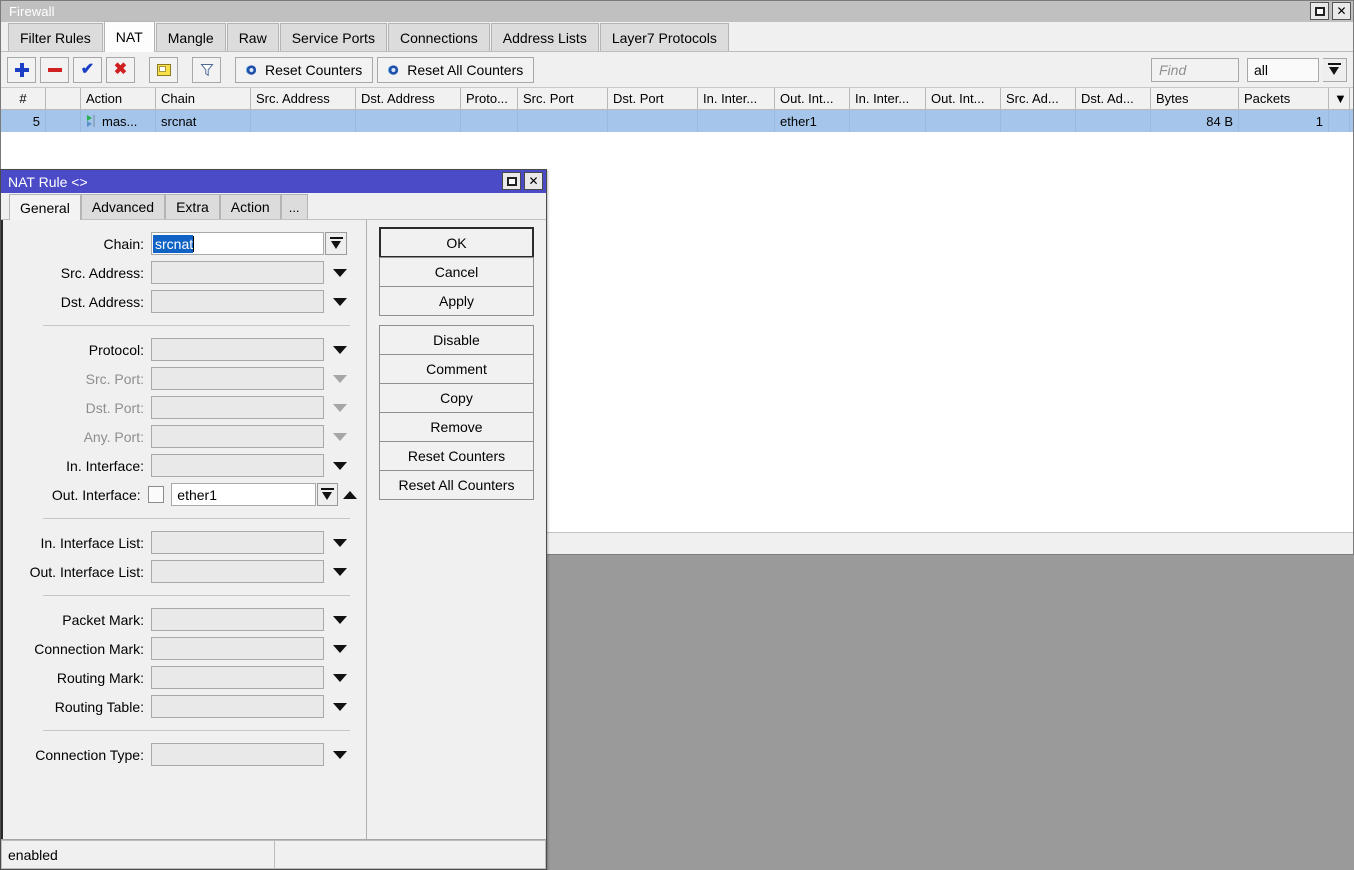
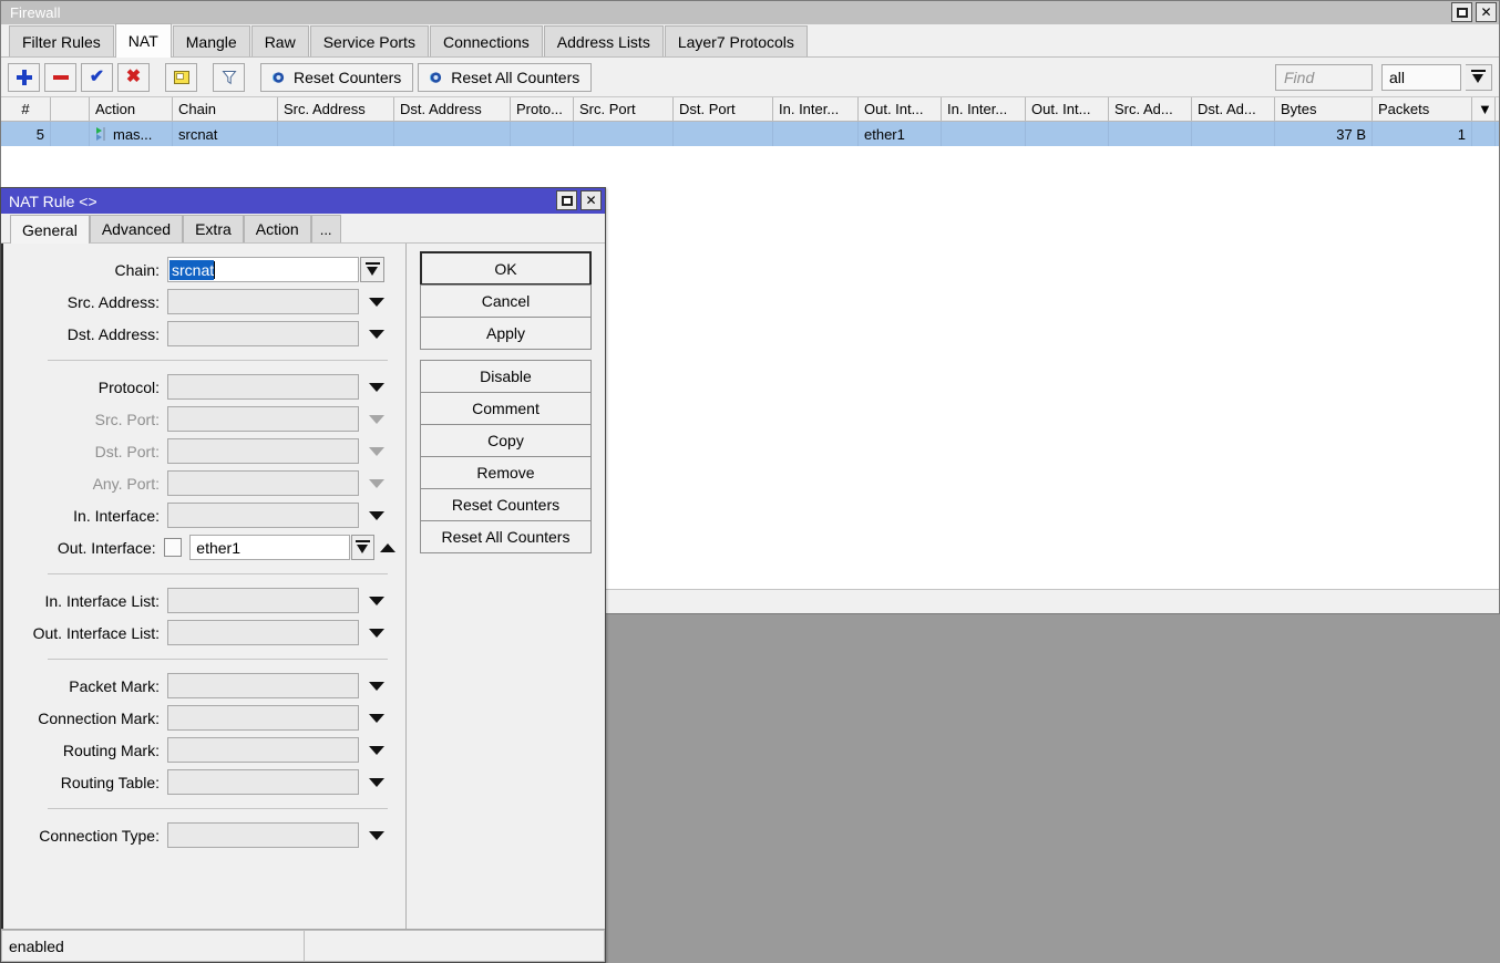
  Firewall
  ✕
  Filter Rules
  NAT
  Mangle
  Raw
  Service Ports
  Connections
  Address Lists
  Layer7 Protocols
  ✔
  ✖
  Reset Counters
  Reset All Counters
  Find
  all
  #
  Action
  Chain
  Src. Address
  Dst. Address
  Proto...
  Src. Port
  Dst. Port
  In. Inter...
  Out. Int...
  In. Inter...
  Out. Int...
  Src. Ad...
  Dst. Ad...
  Bytes
  Packets
  ▼
  5
  mas...
  srcnat
  ether1
- 84 B
+ 37 B
  1
  NAT Rule <>
  ✕
  General
  Advanced
  Extra
  Action
  ...
  Chain:
  srcnat
  Src. Address:
  Dst. Address:
  Protocol:
  Src. Port:
  Dst. Port:
  Any. Port:
  In. Interface:
  Out. Interface:
  ether1
  In. Interface List:
  Out. Interface List:
  Packet Mark:
  Connection Mark:
  Routing Mark:
  Routing Table:
  Connection Type:
  OK
  Cancel
  Apply
  Disable
  Comment
  Copy
  Remove
  Reset Counters
  Reset All Counters
  enabled
